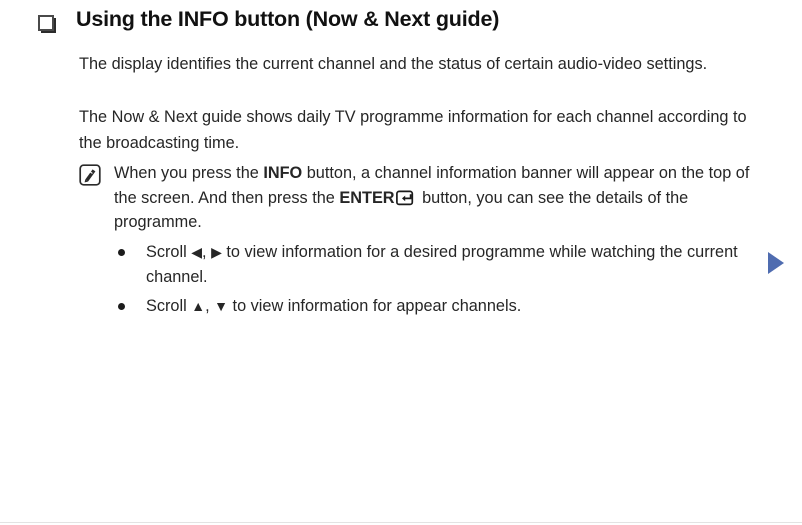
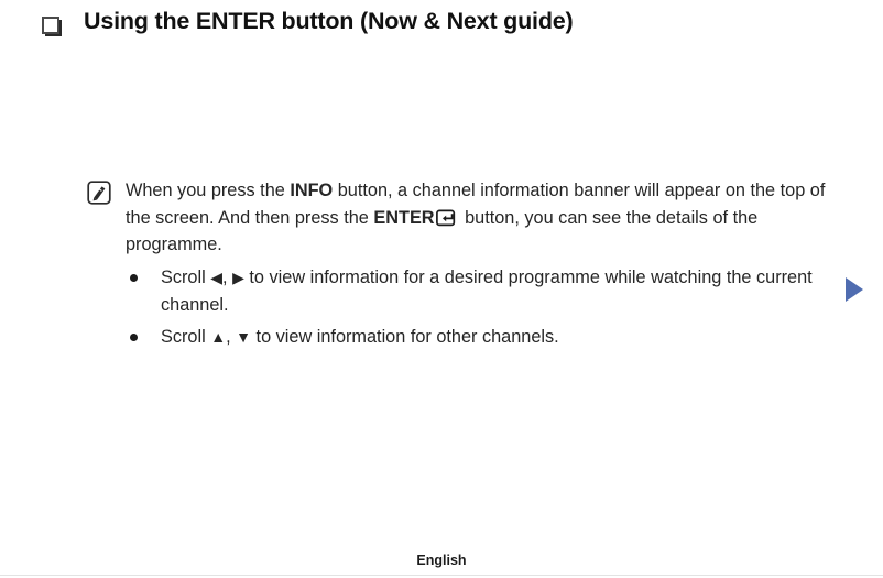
- Using the INFO button (Now & Next guide)
+ Using the ENTER button (Now & Next guide)
- The display identifies the current channel and the status of certain audio-video settings.
- The Now & Next guide shows daily TV programme information for each channel according to the broadcasting time.
  When you press the INFO button, a channel information banner will appear on the top of the screen. And then press the ENTER button, you can see the details of the programme.
  Scroll ◀, ▶ to view information for a desired programme while watching the current channel.
- Scroll ▲, ▼ to view information for appear channels.
+ Scroll ▲, ▼ to view information for other channels.
+ English
